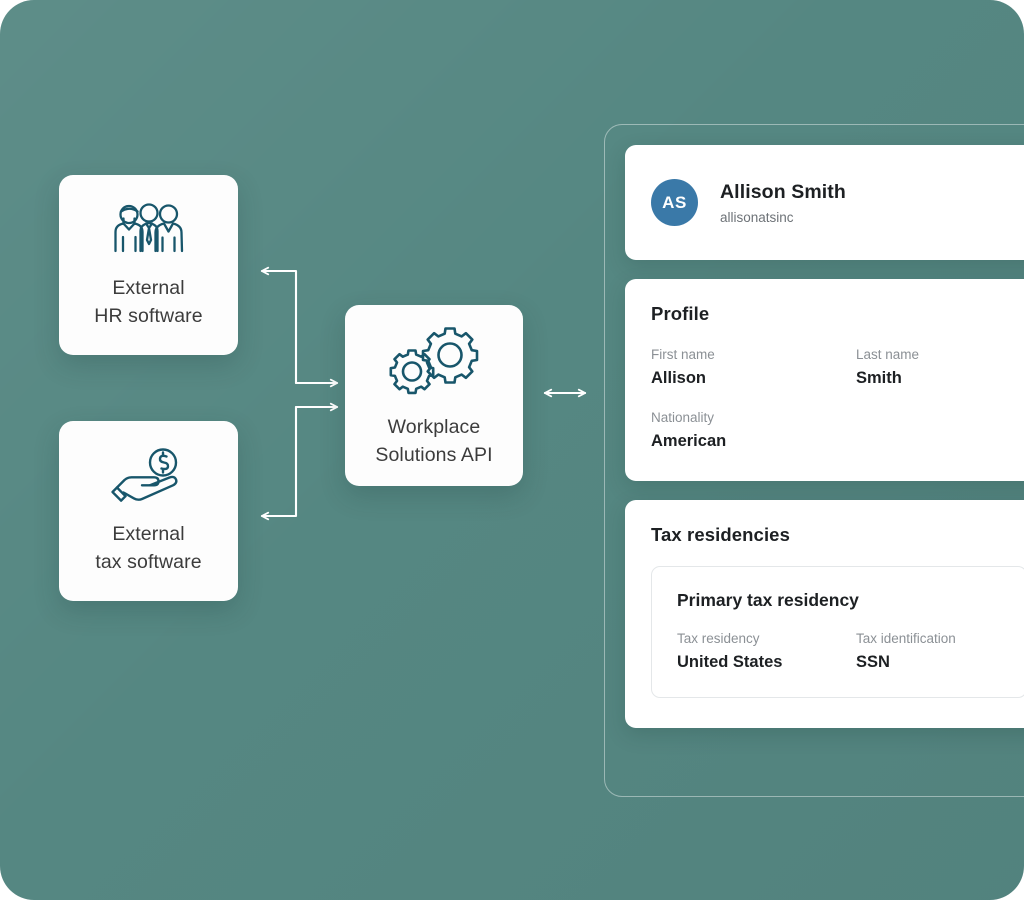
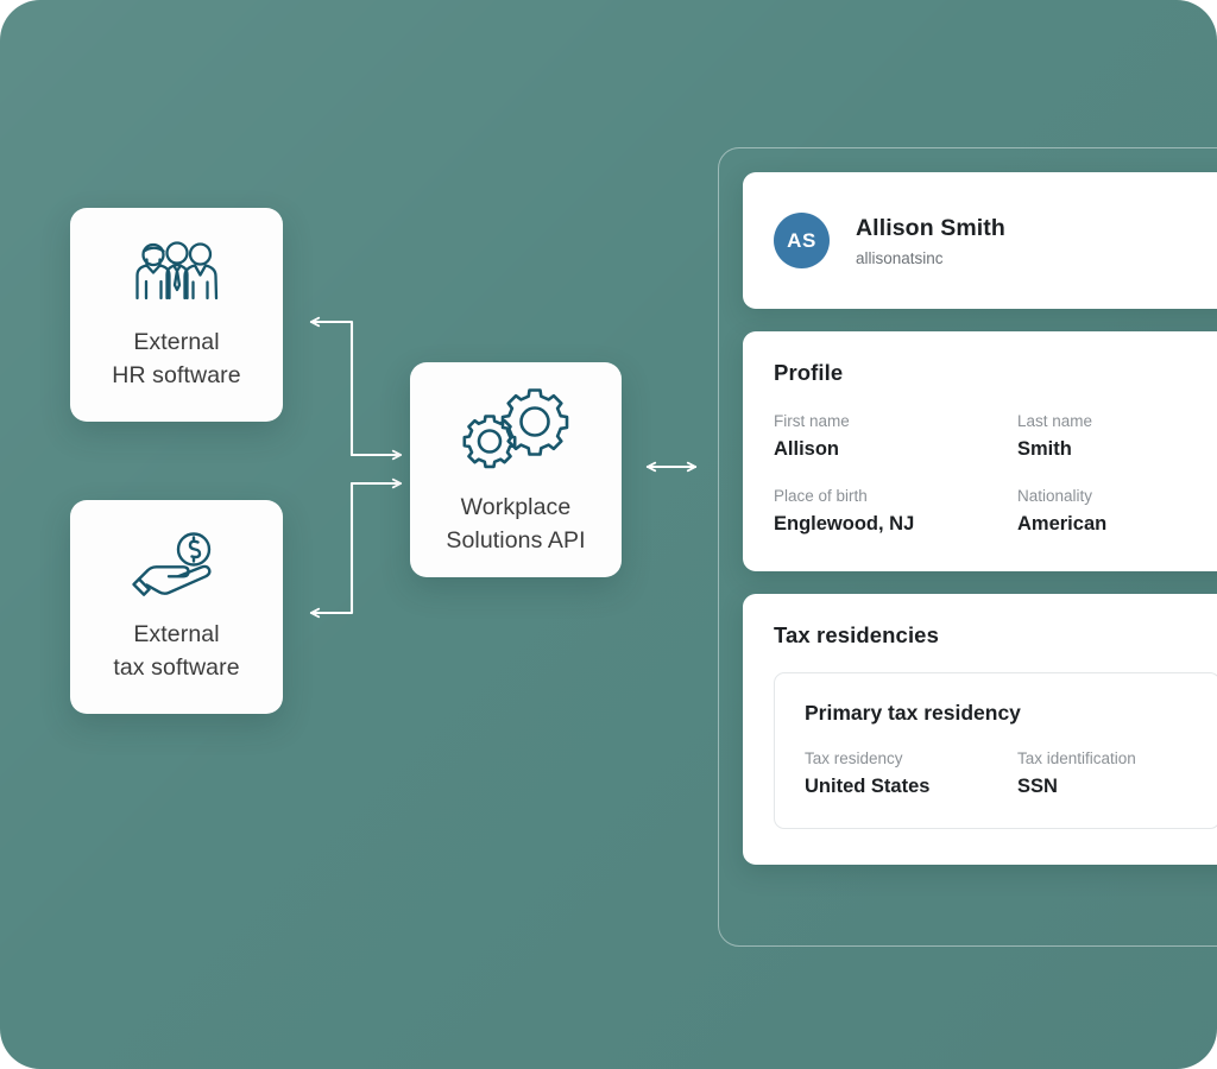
  External
  HR software
  External
  tax software
  Workplace
  Solutions API
  AS
  Allison Smith
  allisonatsinc
  Profile
  First name
  Allison
  Last name
  Smith
+ Place of birth
+ Englewood, NJ
  Nationality
  American
  Tax residencies
  Primary tax residency
  Tax residency
  United States
  Tax identification
  SSN
